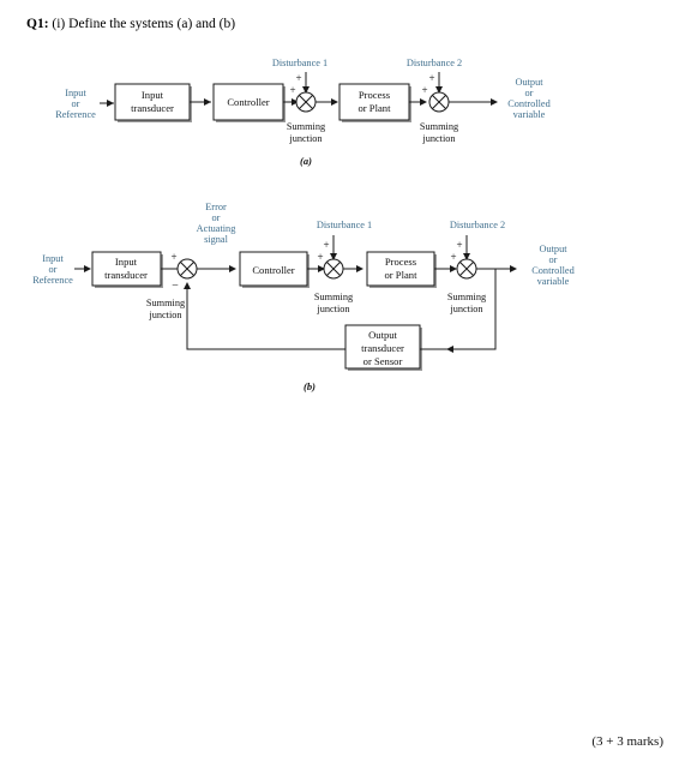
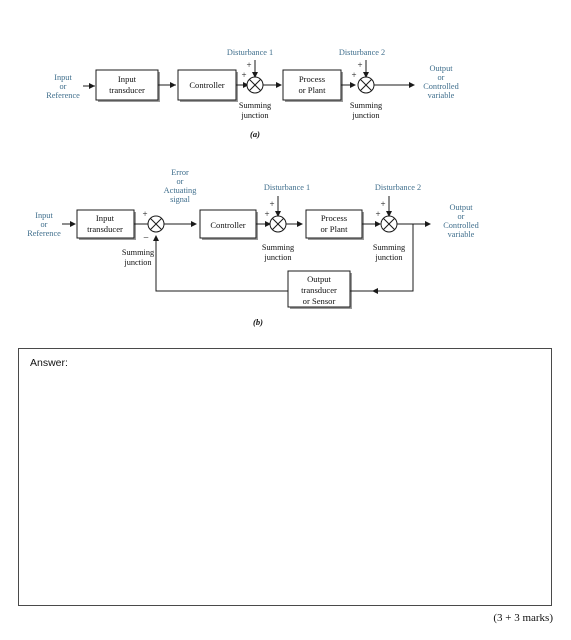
- Q1: (i) Define the systems (a) and (b)
  Input
  or
  Reference
  Input
  transducer
  Controller
  Disturbance 1
  +
  +
  Summing
  junction
  Process
  or Plant
  Disturbance 2
  +
  +
  Summing
  junction
  Output
  or
  Controlled
  variable
  (a)
  Input
  or
  Reference
  Input
  transducer
  Error
  or
  Actuating
  signal
  +
  –
  Summing
  junction
  Controller
  Disturbance 1
  +
  +
  Summing
  junction
  Process
  or Plant
  Disturbance 2
  +
  +
  Summing
  junction
  Output
  or
  Controlled
  variable
  Output
  transducer
  or Sensor
  (b)
+ Answer:
  (3 + 3 marks)
